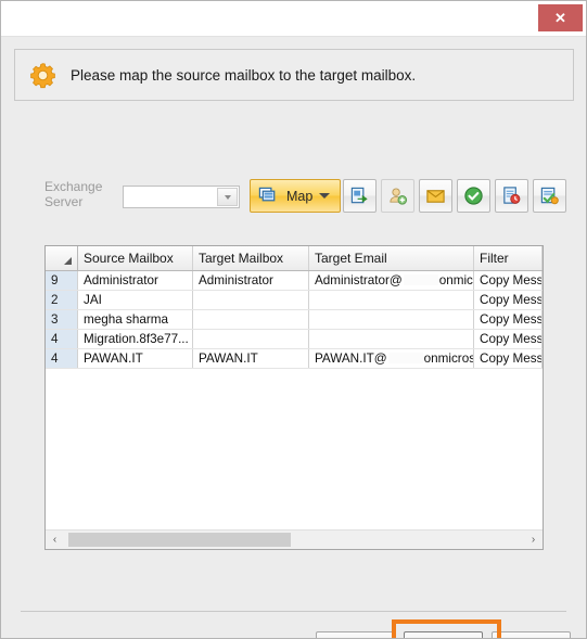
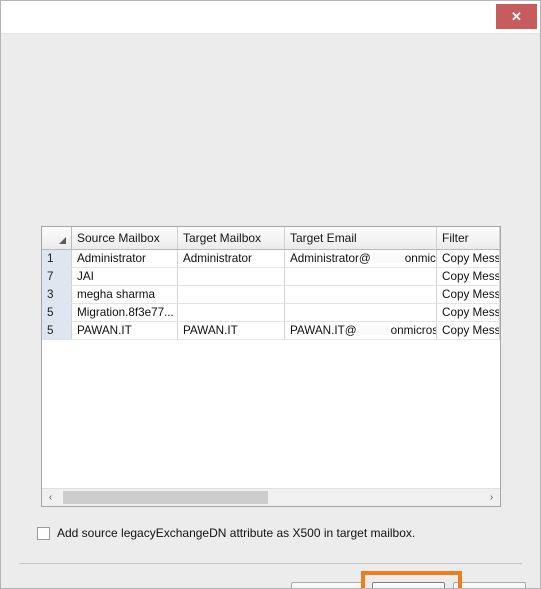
  ✕
- Please map the source mailbox to the target mailbox.
- Exchange Server
- Map
  	Source Mailbox	Target Mailbox	Target Email	Filter
- 9	Administrator	Administrator	Administrator@ onmic	Copy Mess
+ 1	Administrator	Administrator	Administrator@ onmic	Copy Mess
- 2	JAI			Copy Mess
+ 7	JAI			Copy Mess
  3	megha sharma			Copy Mess
- 4	Migration.8f3e77...			Copy Mess
+ 5	Migration.8f3e77...			Copy Mess
- 4	PAWAN.IT	PAWAN.IT	PAWAN.IT@ onmicros	Copy Mess
+ 5	PAWAN.IT	PAWAN.IT	PAWAN.IT@ onmicros	Copy Mess
  ‹
  ›
+ Add source legacyExchangeDN attribute as X500 in target mailbox.
